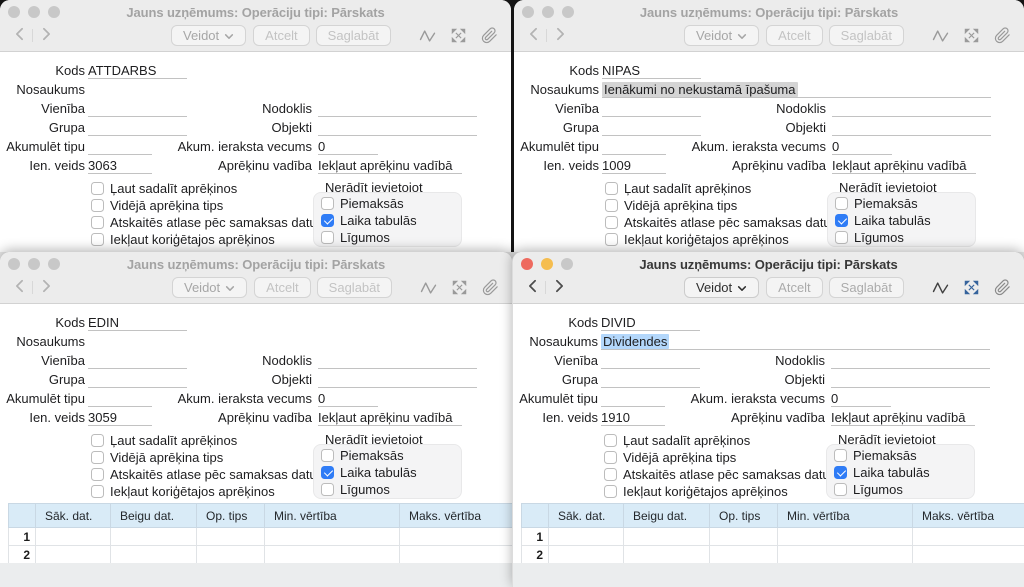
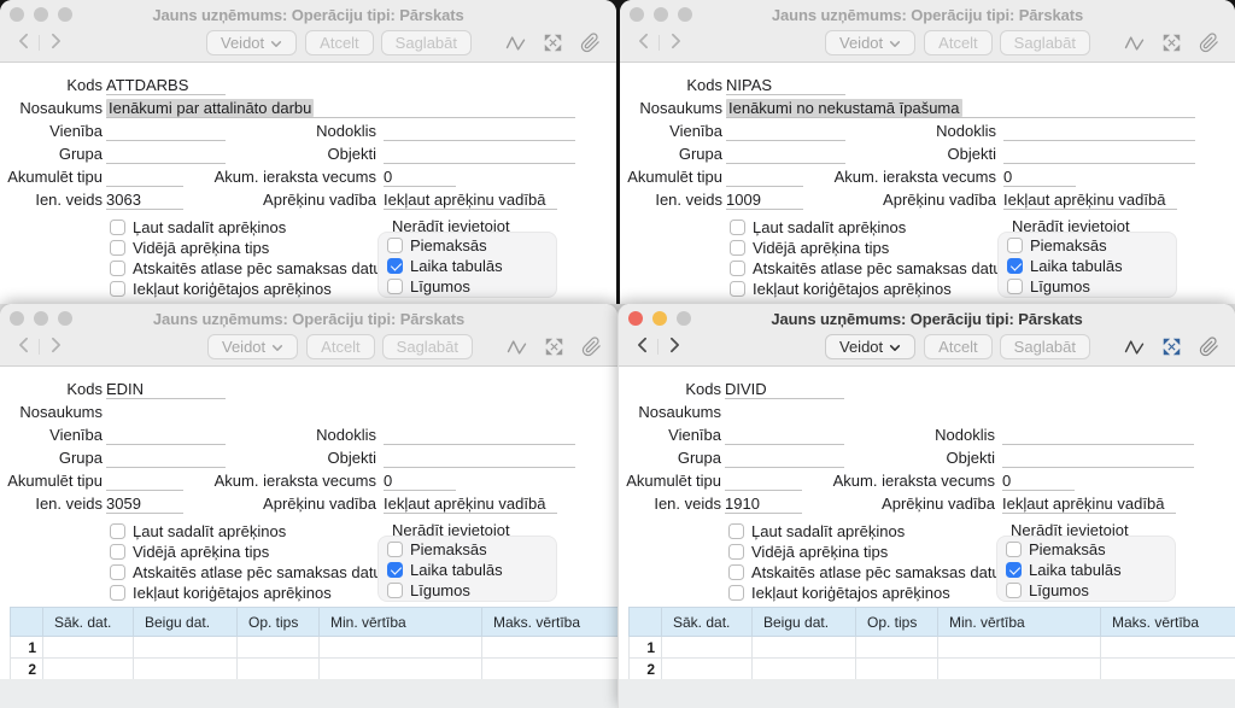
  Jauns uzņēmums: Operāciju tipi: Pārskats
  Veidot
  Atcelt
  Saglabāt
  Kods
  ATTDARBS
  Nosaukums
+ Ienākumi par attalināto darbu
  Vienība
  Nodoklis
  Grupa
  Objekti
  Akumulēt tipu
  Akum. ieraksta vecums
  0
  Ien. veids
  3063
  Aprēķinu vadība
  Iekļaut aprēķinu vadībā
  Ļaut sadalīt aprēķinos
  Vidējā aprēķina tips
  Atskaitēs atlase pēc samaksas dat
  Iekļaut koriģētajos aprēķinos
  Nerādīt ievietojot
  Piemaksās
  Laika tabulās
  Līgumos
  Jauns uzņēmums: Operāciju tipi: Pārskats
  Veidot
  Atcelt
  Saglabāt
  Kods
  NIPAS
  Nosaukums
  Ienākumi no nekustamā īpašuma
  Vienība
  Nodoklis
  Grupa
  Objekti
  Akumulēt tipu
  Akum. ieraksta vecums
  0
  Ien. veids
  1009
  Aprēķinu vadība
  Iekļaut aprēķinu vadībā
  Ļaut sadalīt aprēķinos
  Vidējā aprēķina tips
  Atskaitēs atlase pēc samaksas dat
  Iekļaut koriģētajos aprēķinos
  Nerādīt ievietojot
  Piemaksās
  Laika tabulās
  Līgumos
  Jauns uzņēmums: Operāciju tipi: Pārskats
  Veidot
  Atcelt
  Saglabāt
  Kods
  EDIN
  Nosaukums
  Vienība
  Nodoklis
  Grupa
  Objekti
  Akumulēt tipu
  Akum. ieraksta vecums
  0
  Ien. veids
  3059
  Aprēķinu vadība
  Iekļaut aprēķinu vadībā
  Ļaut sadalīt aprēķinos
  Vidējā aprēķina tips
  Atskaitēs atlase pēc samaksas dat
  Iekļaut koriģētajos aprēķinos
  Nerādīt ievietojot
  Piemaksās
  Laika tabulās
  Līgumos
  	Sāk. dat.	Beigu dat.	Op. tips	Min. vērtība	Maks. vērtība
  1
  2
  Jauns uzņēmums: Operāciju tipi: Pārskats
  Veidot
  Atcelt
  Saglabāt
  Kods
  DIVID
  Nosaukums
- Dividendes
  Vienība
  Nodoklis
  Grupa
  Objekti
  Akumulēt tipu
  Akum. ieraksta vecums
  0
  Ien. veids
  1910
  Aprēķinu vadība
  Iekļaut aprēķinu vadībā
  Ļaut sadalīt aprēķinos
  Vidējā aprēķina tips
  Atskaitēs atlase pēc samaksas dat
  Iekļaut koriģētajos aprēķinos
  Nerādīt ievietojot
  Piemaksās
  Laika tabulās
  Līgumos
  	Sāk. dat.	Beigu dat.	Op. tips	Min. vērtība	Maks. vērtība
  1
  2
